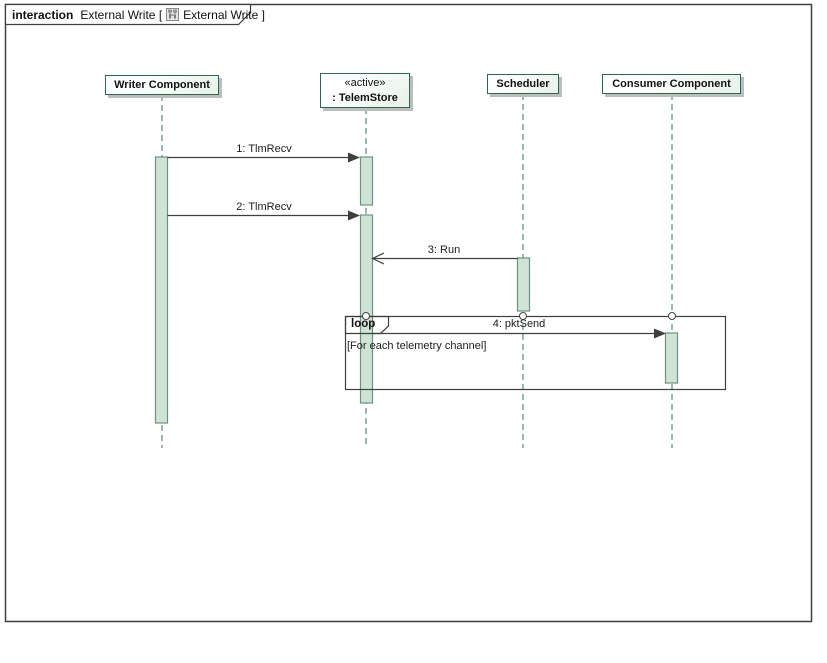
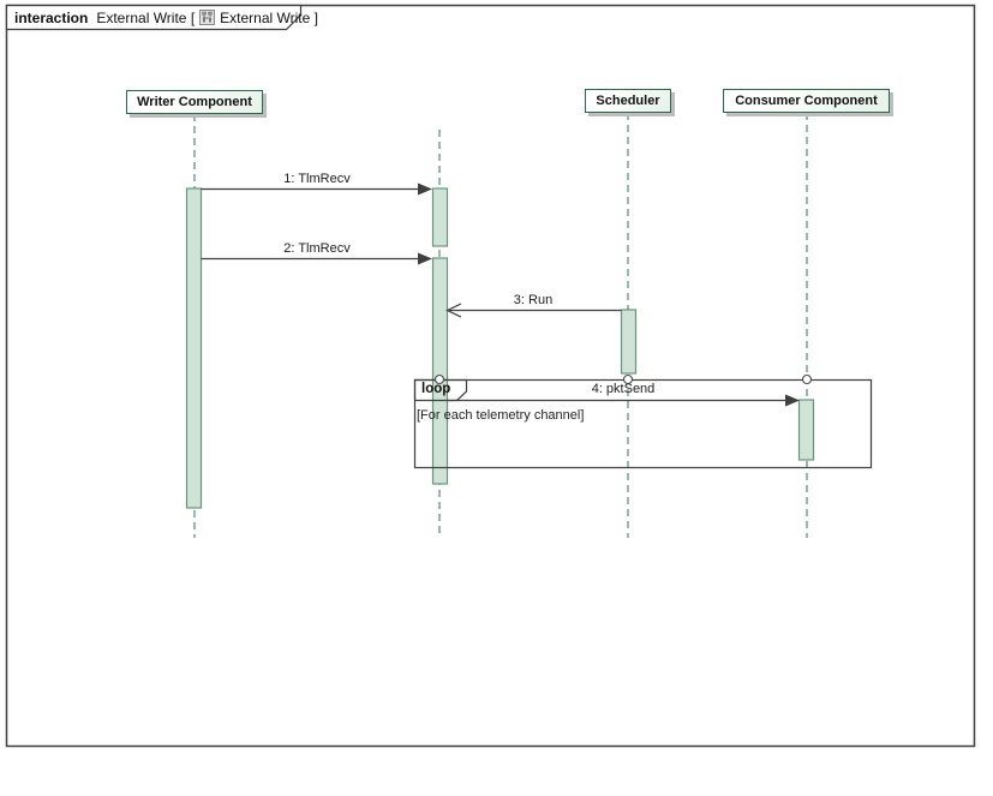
  interaction
  External Write [
  External Write ]
  Writer Component
- «active»
- : TelemStore
  Scheduler
  Consumer Component
  1: TlmRecv
  2: TlmRecv
  3: Run
  4: pktSend
  loop
  [For each telemetry channel]
